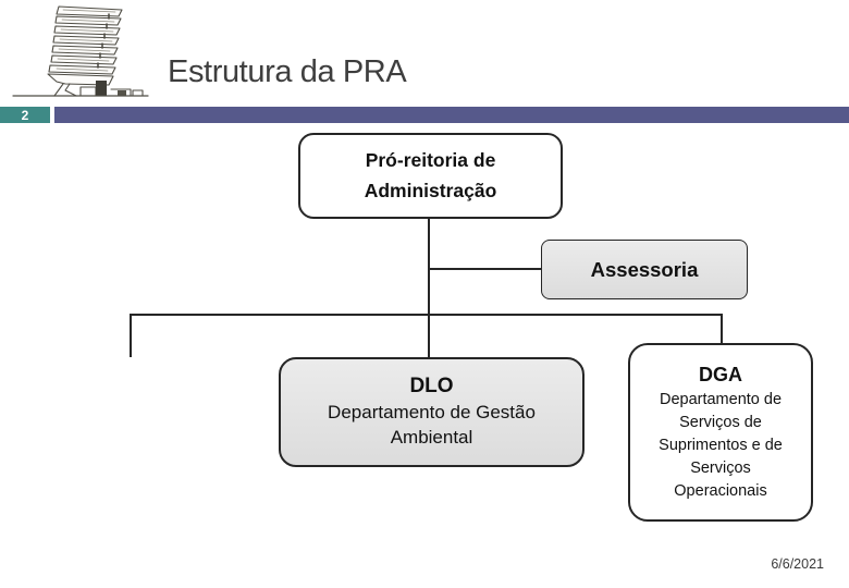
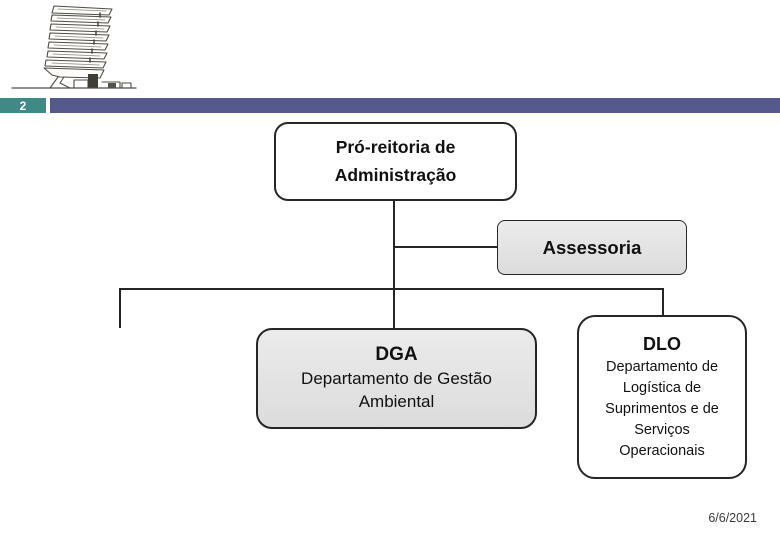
- Estrutura da PRA
  2
  Pró-reitoria de Administração
  Assessoria
- DLO
+ DGA
  Departamento de Gestão Ambiental
- DGA
+ DLO
- Departamento de Serviços de Suprimentos e de Serviços Operacionais
+ Departamento de Logística de Suprimentos e de Serviços Operacionais
  6/6/2021
